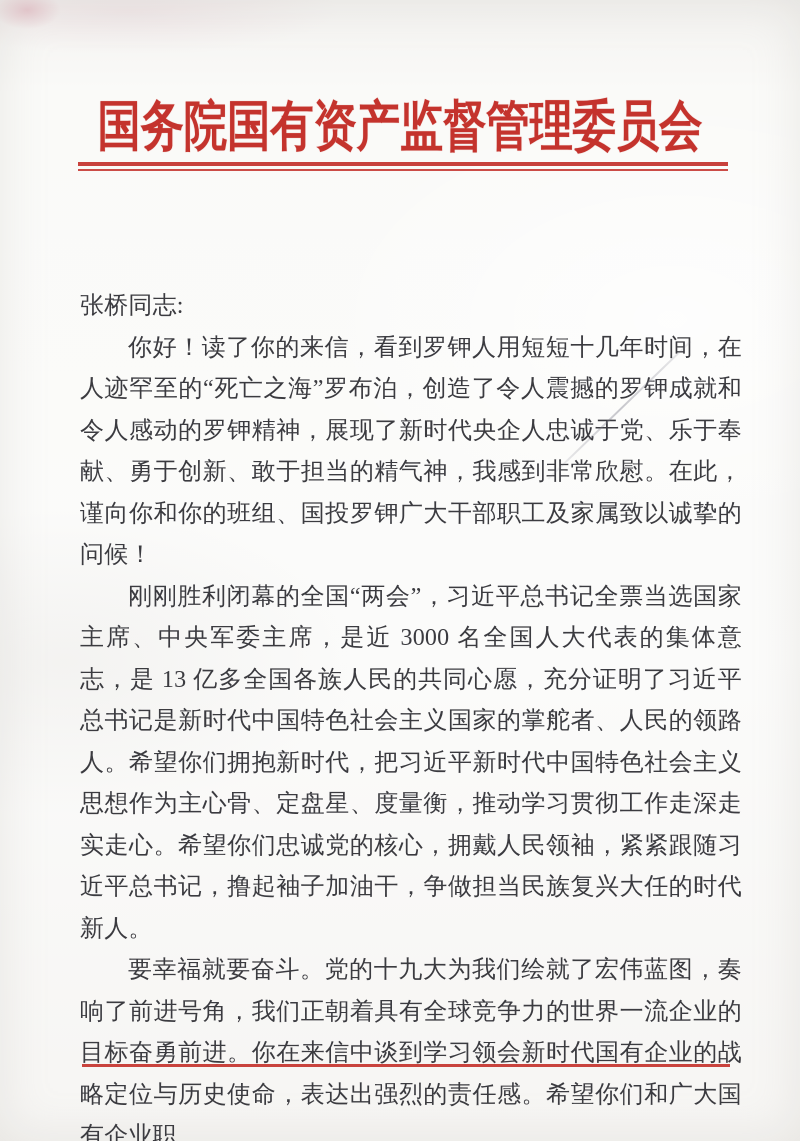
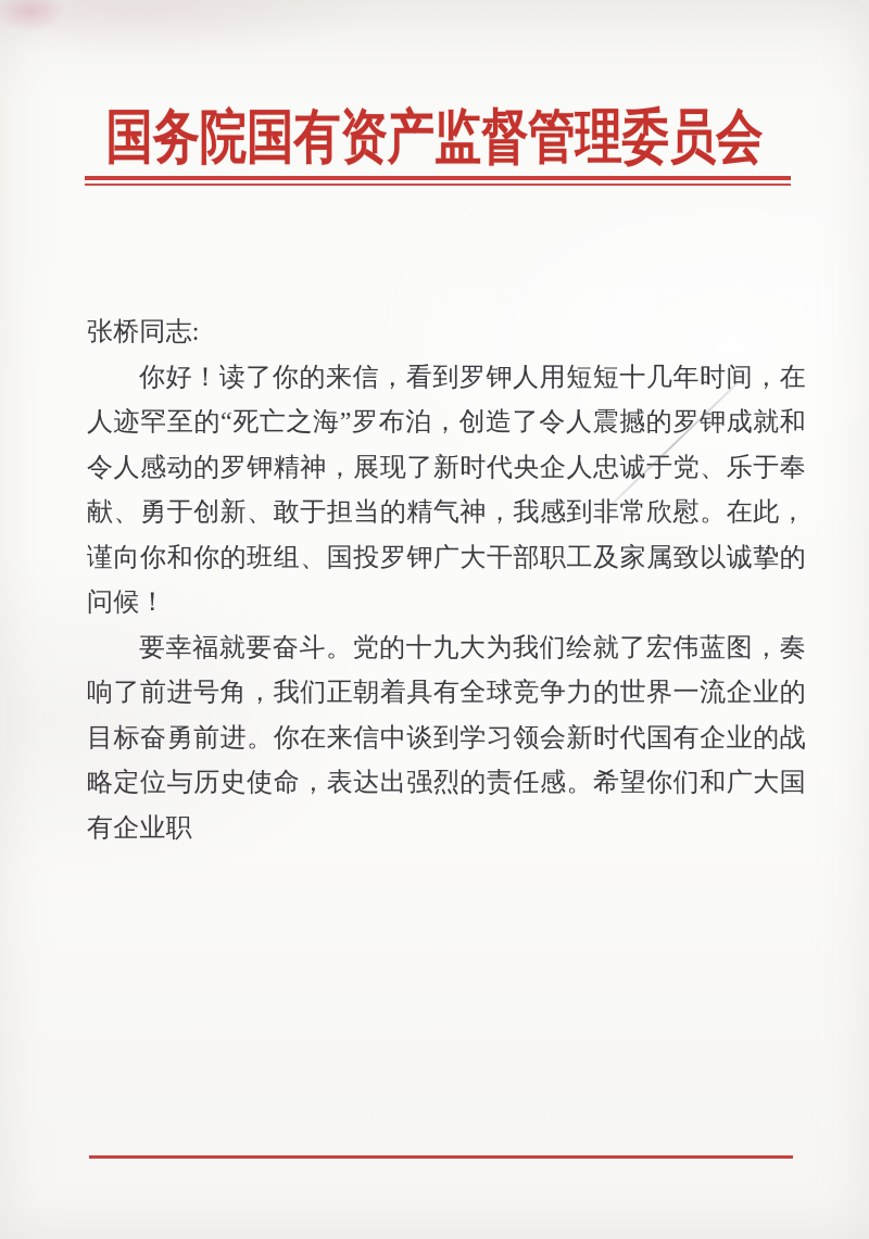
  国务院国有资产监督管理委员会
  张桥同志:
  你好！读了你的来信，看到罗钾人用短短十几年时，在人迹罕至的“死亡之海”罗布泊，创造了令人震撼的罗钾成就和令人感动的罗钾精神，展现了新时代央企人忠诚于党、乐于奉献、勇于创新、敢于担当的精气神，我感到非常欣慰。在此，谨向你和你的班组、国投罗钾广大干部职工及家属致以诚挚的问候！
- 刚刚胜利闭幕的全国“两会”，习近平总书记全票当选国家主席、中央军委主席，是近 3000 名全国人大代表的集体意志，是 13 亿多全国各族人民的共同心愿，充分证明了习近平总书记是新时代中国特色社会主义国家的掌舵者、人民的领路人。希望你们拥抱新时代，把习近平新时代中国特色社会主义思想作为主心骨、定盘星、度量衡，推动学习贯彻工作走深走实走心。希望你们忠诚党的核心，拥戴人民领袖，紧紧跟随习近平总书记，撸起袖子加油干，争做担当民族复兴大任的时代新人。
  要幸福就要奋斗。党的十九大为我们绘就了宏伟蓝图，奏响了前进号角，我们正朝着具有全球竞争力的世界一流企业的目标奋勇前进。你在来信中谈到学习领会新时代国有企业的战略定位与历史使命，表达出强烈的责任感。希望你们和广大国有企业职
